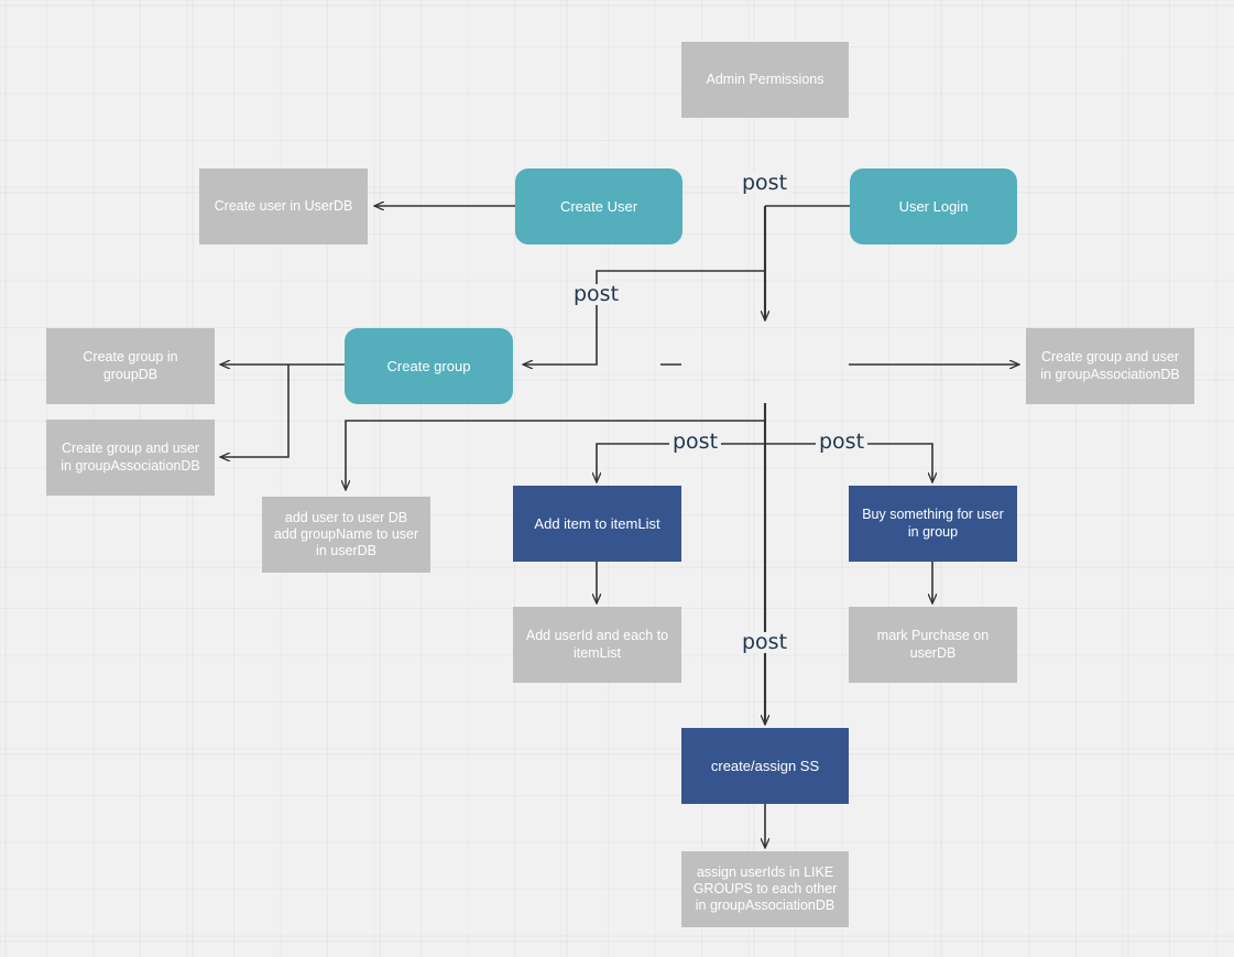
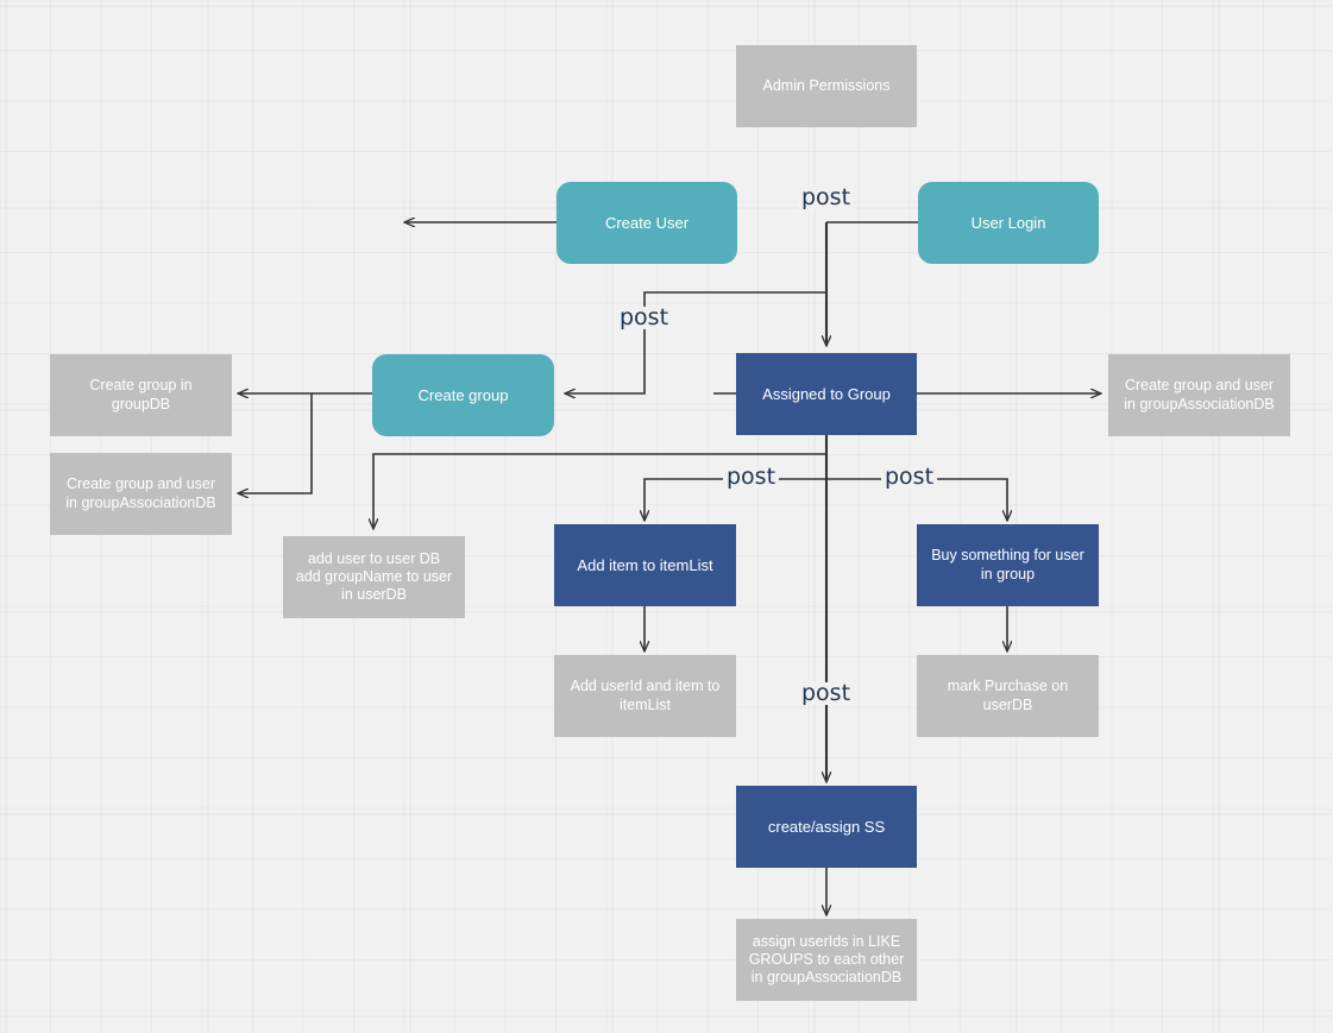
  Admin Permissions
- Create user in UserDB
  Create User
  User Login
  Create group in
  groupDB
  Create group
+ Assigned to Group
  Create group and user
  in groupAssociationDB
  Create group and user
  in groupAssociationDB
  add user to user DB
  add groupName to user
  in userDB
  Add item to itemList
  Buy something for user
  in group
- Add userId and each to
+ Add userId and item to
  itemList
  mark Purchase on
  userDB
  create/assign SS
  assign userIds in LIKE
  GROUPS to each other
  in groupAssociationDB
  post
  post
  post
  post
  post
